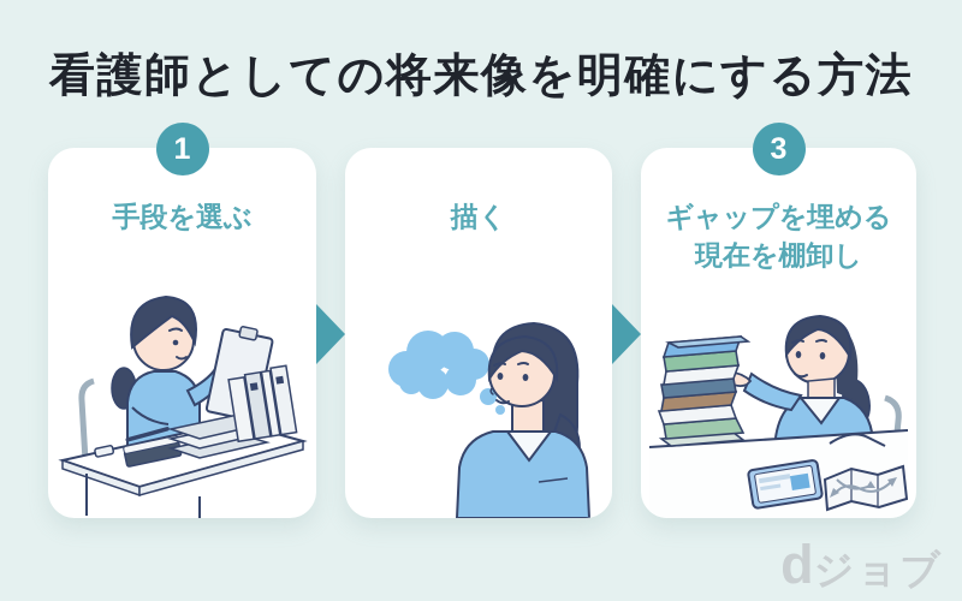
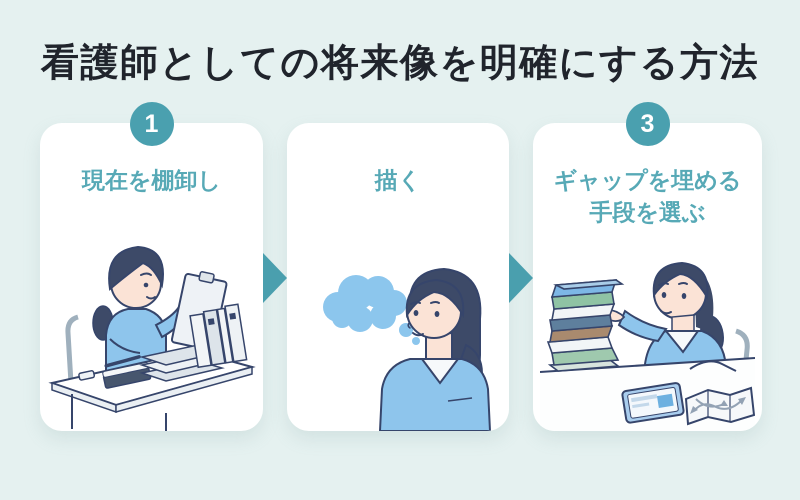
  看護師としての将来像を明確にする方法
  1
- 手段を選ぶ
+ 現在を棚卸し
  描く
  3
  ギャップを埋める
- 現在を棚卸し
+ 手段を選ぶ
- d
- ジョブ
